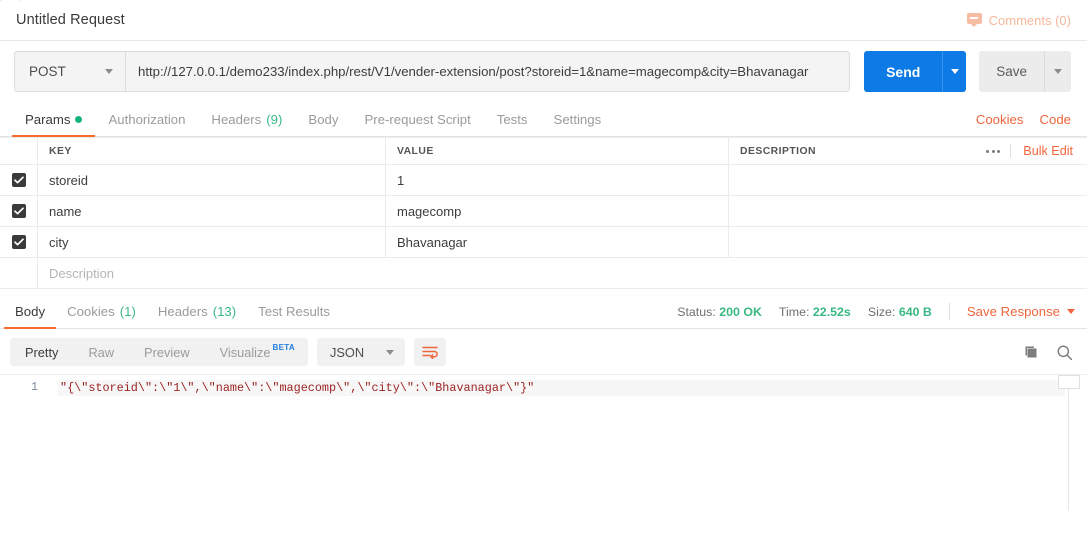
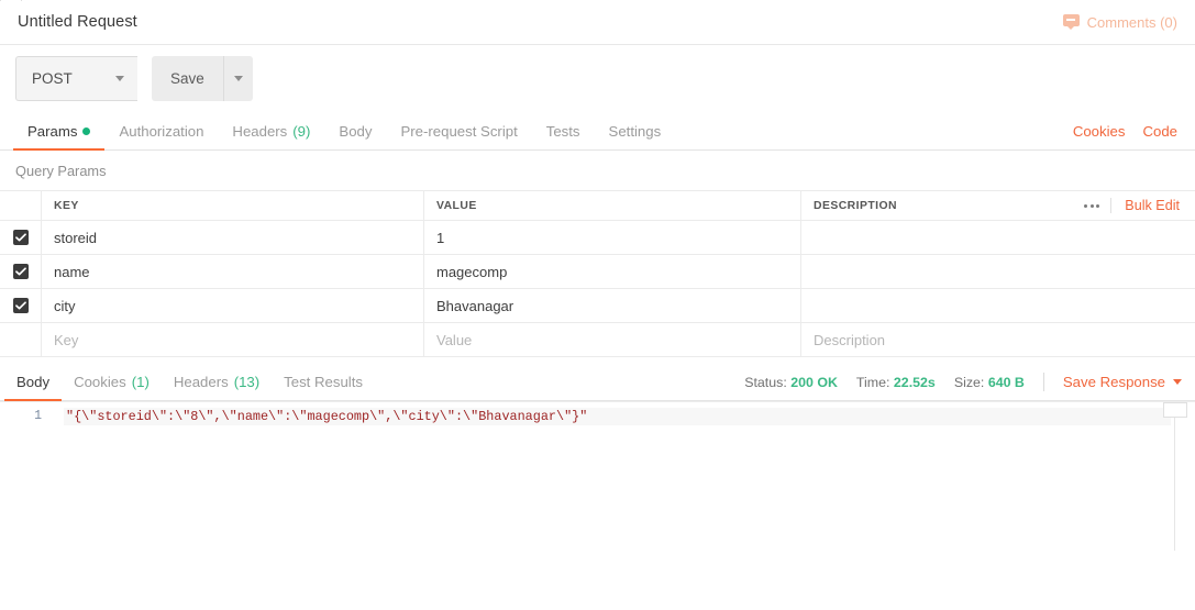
  Untitled Request
  Comments (0)
  POST
- http://127.0.0.1/demo233/index.php/rest/V1/vender-extension/post?storeid=1&name=magecomp&city=Bhavanagar
- Send
  Save
  Params
  Authorization
  Headers
  (9)
  Body
  Pre-request Script
  Tests
  Settings
  Cookies
  Code
+ Query Params
  KEY
  VALUE
  DESCRIPTION
  Bulk Edit
  storeid
  1
  name
  magecomp
  city
  Bhavanagar
+ Key
+ Value
  Description
  Body
  Cookies
  (1)
  Headers
  (13)
  Test Results
  Status: 200 OK
  Time: 22.52s
  Size: 640 B
  Save Response
- Pretty
- Raw
- Preview
- Visualize
- BETA
- JSON
  1
- "{\"storeid\":\"1\",\"name\":\"magecomp\",\"city\":\"Bhavanagar\"}"
+ "{\"storeid\":\"8\",\"name\":\"magecomp\",\"city\":\"Bhavanagar\"}"
